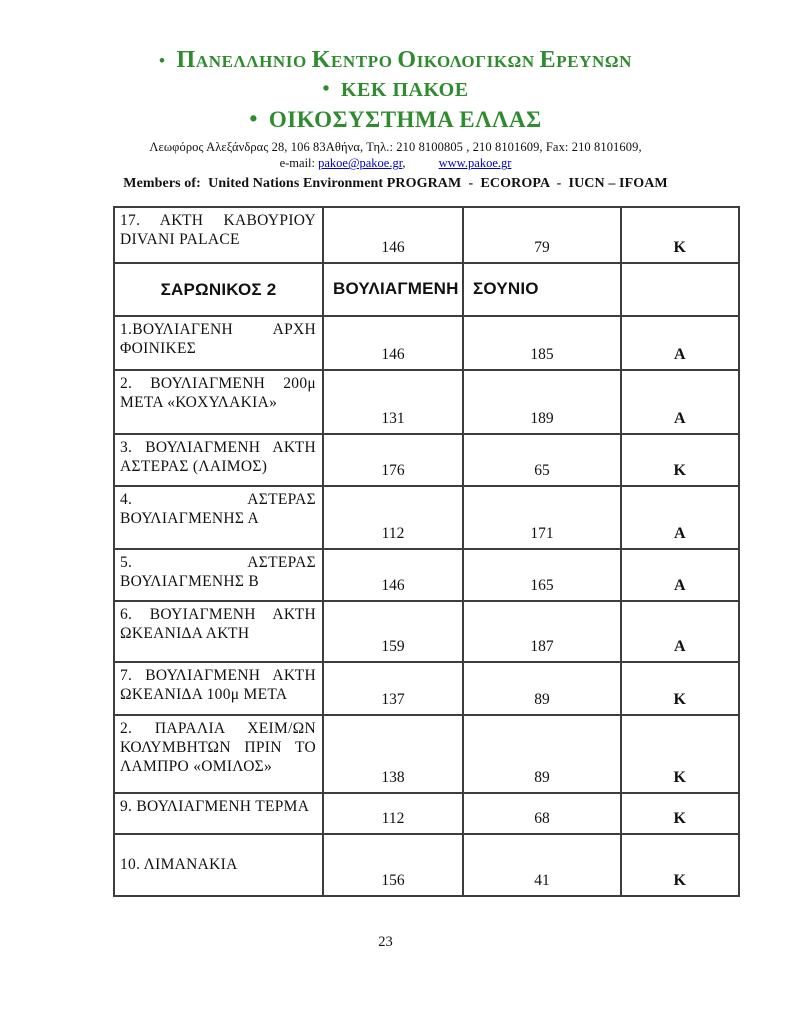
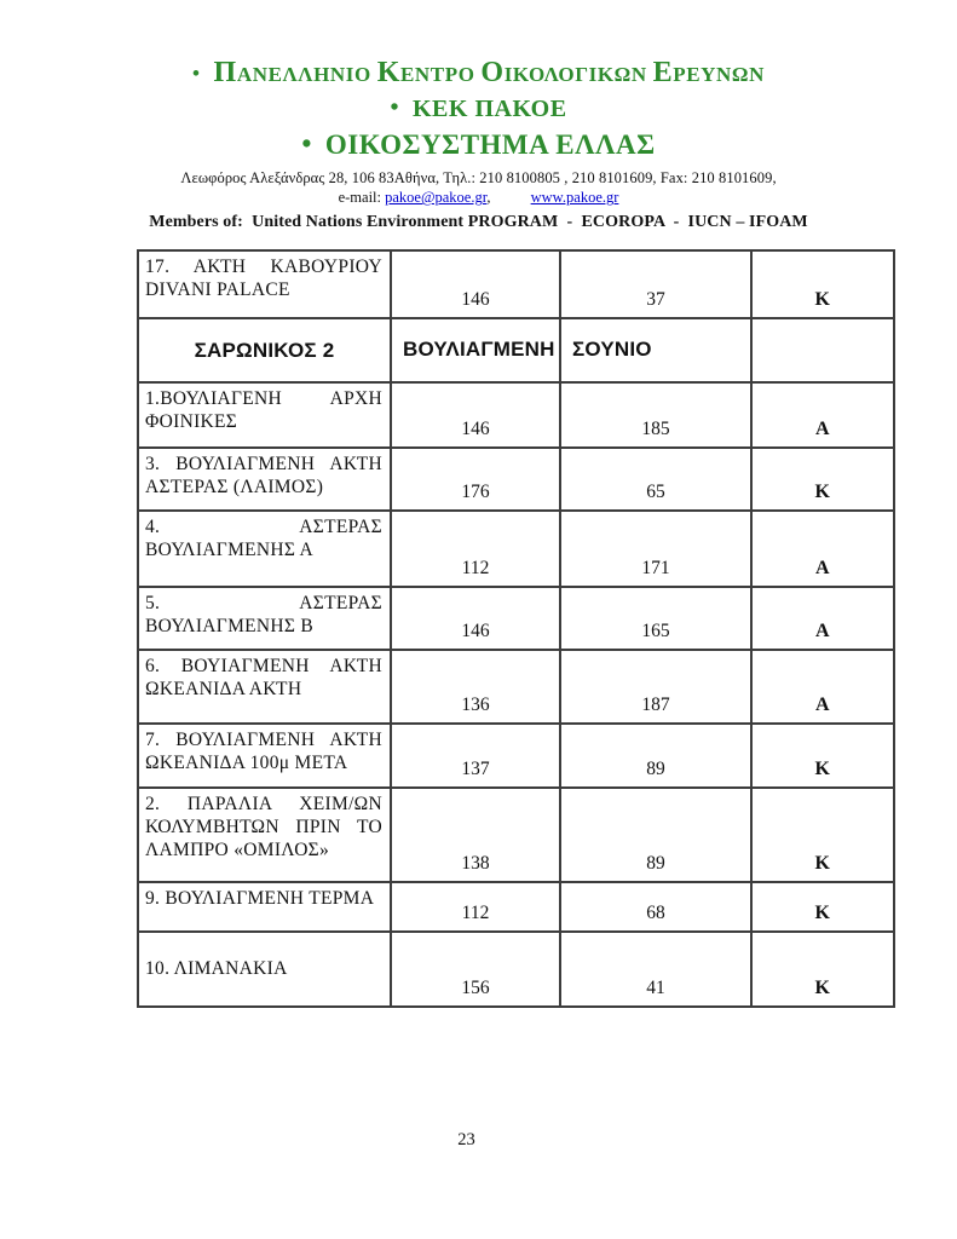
  • ΠΑΝΕΛΛΗΝΙΟ ΚΕΝΤΡΟ ΟΙΚΟΛΟΓΙΚΩΝ ΕΡΕΥΝΩΝ
  • ΚΕΚ ΠΑΚΟΕ
  • ΟΙΚΟΣΥΣΤΗΜΑ ΕΛΛΑΣ
  Λεωφόρος Αλεξάνδρας 28, 106 83Αθήνα, Τηλ.: 210 8100805 , 210 8101609, Fax: 210 8101609,
  e-mail: pakoe@pakoe.gr, www.pakoe.gr
  Members of: United Nations Environment PROGRAM - ECOROPA - IUCN – IFOAM
- 17. ΑΚΤΗ ΚΑΒΟΥΡΙΟΥ DIVANI PALACE	146	79	Κ
+ 17. ΑΚΤΗ ΚΑΒΟΥΡΙΟΥ DIVANI PALACE	146	37	Κ
  ΣΑΡΩΝΙΚΟΣ 2	ΒΟΥΛΙΑΓΜΕΝΗ	ΣΟΥΝΙΟ
  1.ΒΟΥΛΙΑΓΕΝΗ ΑΡΧΗ ΦΟΙΝΙΚΕΣ	146	185	Α
- 2. ΒΟΥΛΙΑΓΜΕΝΗ 200μ ΜΕΤΑ «ΚΟΧΥΛΑΚΙΑ»	131	189	Α
  3. ΒΟΥΛΙΑΓΜΕΝΗ ΑΚΤΗ ΑΣΤΕΡΑΣ (ΛΑΙΜΟΣ)	176	65	Κ
  4. ΑΣΤΕΡΑΣ ΒΟΥΛΙΑΓΜΕΝΗΣ Α	112	171	Α
  5. ΑΣΤΕΡΑΣ ΒΟΥΛΙΑΓΜΕΝΗΣ Β	146	165	Α
- 6. ΒΟΥΙΑΓΜΕΝΗ ΑΚΤΗ ΩΚΕΑΝΙΔΑ ΑΚΤΗ	159	187	Α
+ 6. ΒΟΥΙΑΓΜΕΝΗ ΑΚΤΗ ΩΚΕΑΝΙΔΑ ΑΚΤΗ	136	187	Α
  7. ΒΟΥΛΙΑΓΜΕΝΗ ΑΚΤΗ ΩΚΕΑΝΙΔΑ 100μ ΜΕΤΑ	137	89	Κ
  2. ΠΑΡΑΛΙΑ ΧΕΙΜ/ΩΝ ΚΟΛΥΜΒΗΤΩΝ ΠΡΙΝ ΤΟ ΛΑΜΠΡΟ «ΟΜΙΛΟΣ»	138	89	Κ
  9. ΒΟΥΛΙΑΓΜΕΝΗ ΤΕΡΜΑ	112	68	Κ
  10. ΛΙΜΑΝΑΚΙΑ	156	41	Κ
  23
